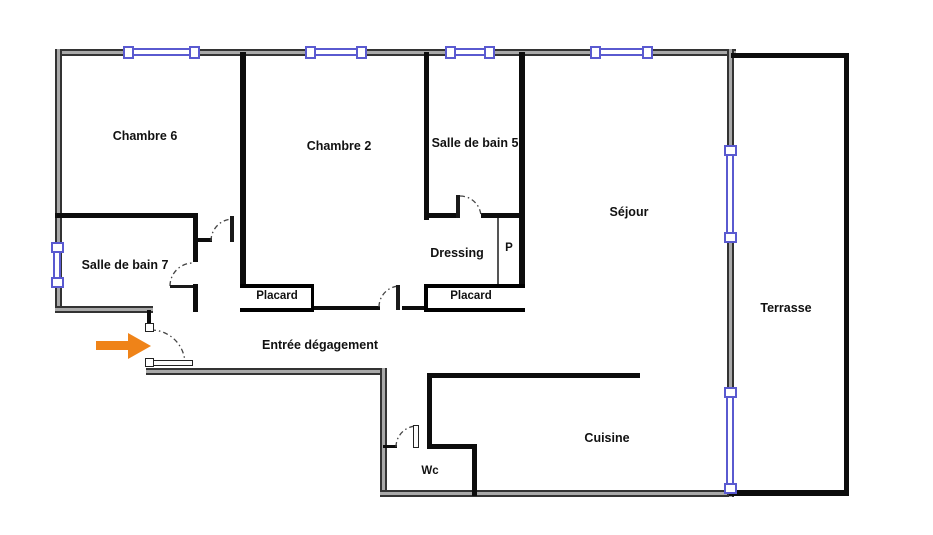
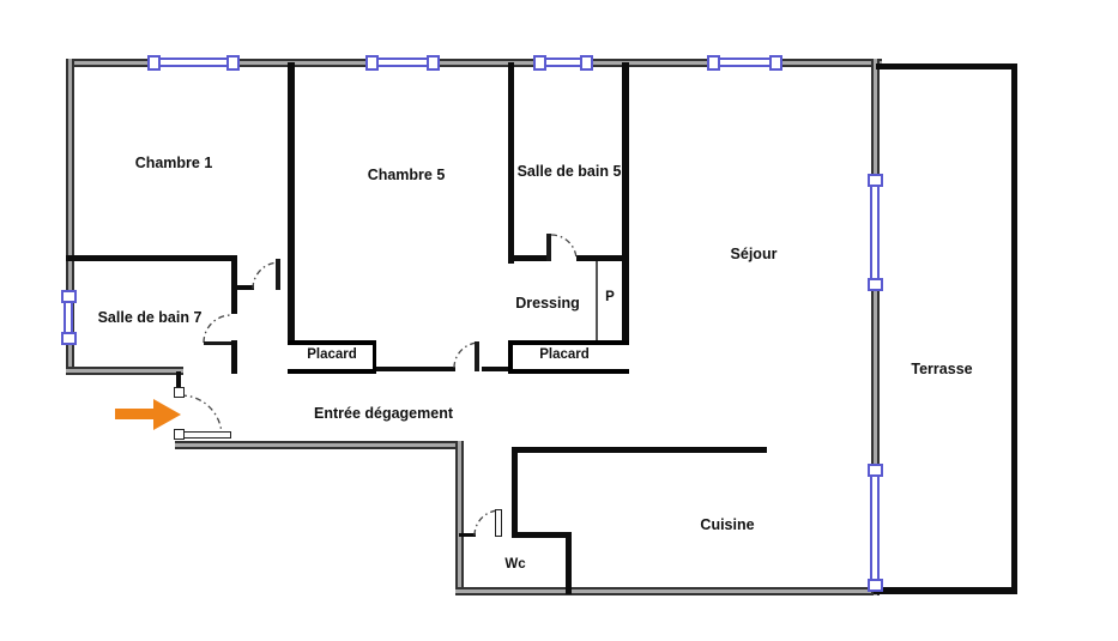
- Chambre 6
+ Chambre 1
- Chambre 2
+ Chambre 5
  Salle de bain 5
  Séjour
  Salle de bain 7
  Dressing
  P
  Placard
  Placard
  Entrée dégagement
  Terrasse
  Cuisine
  Wc
